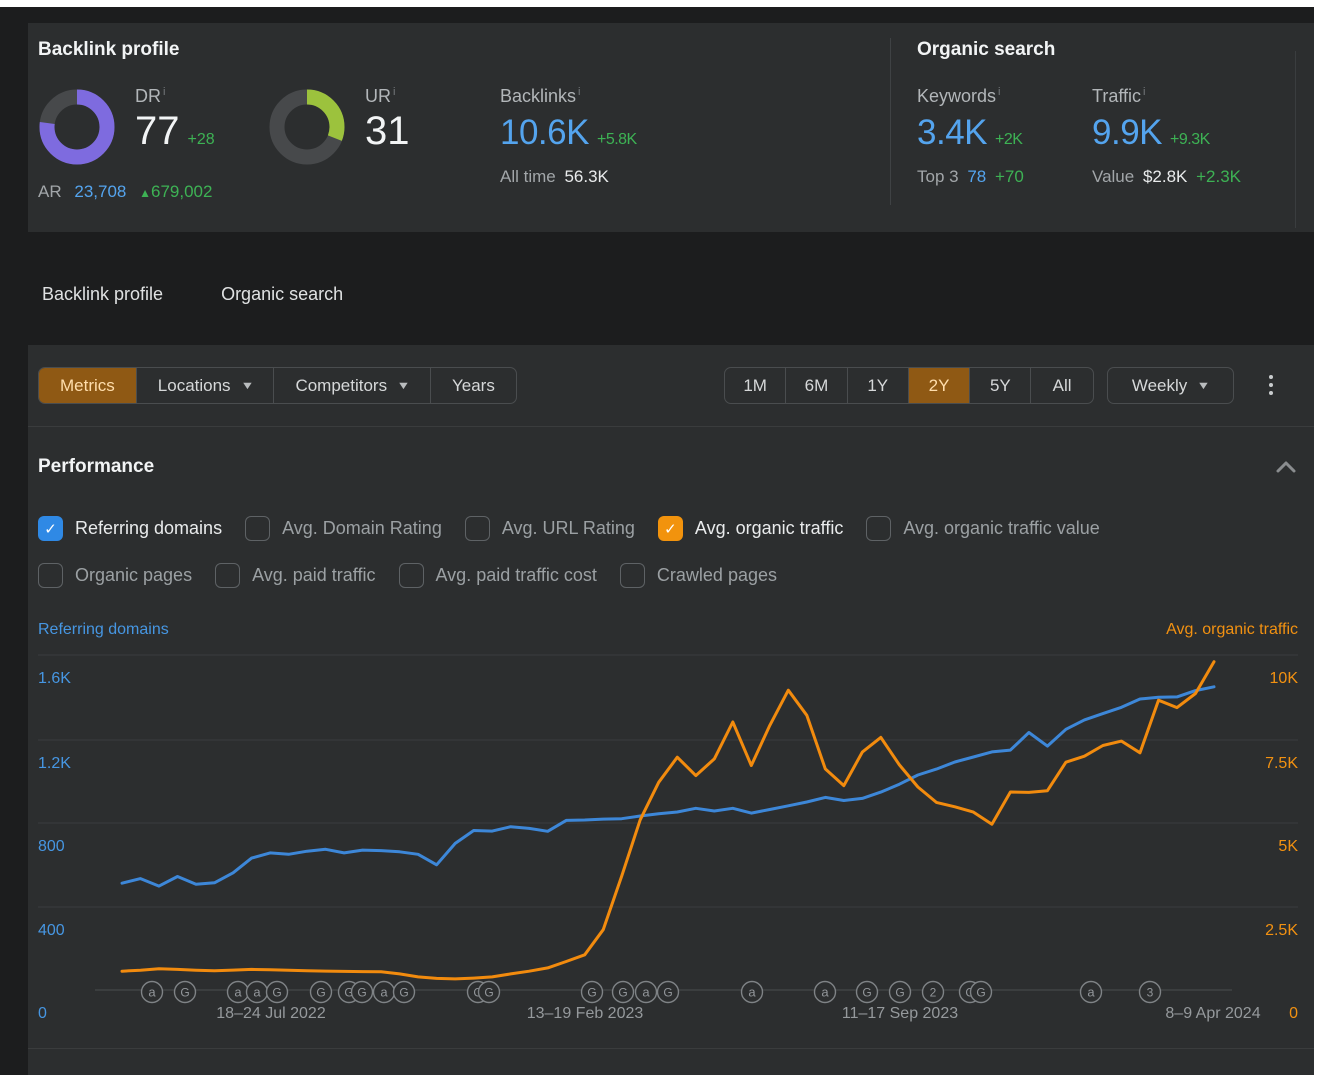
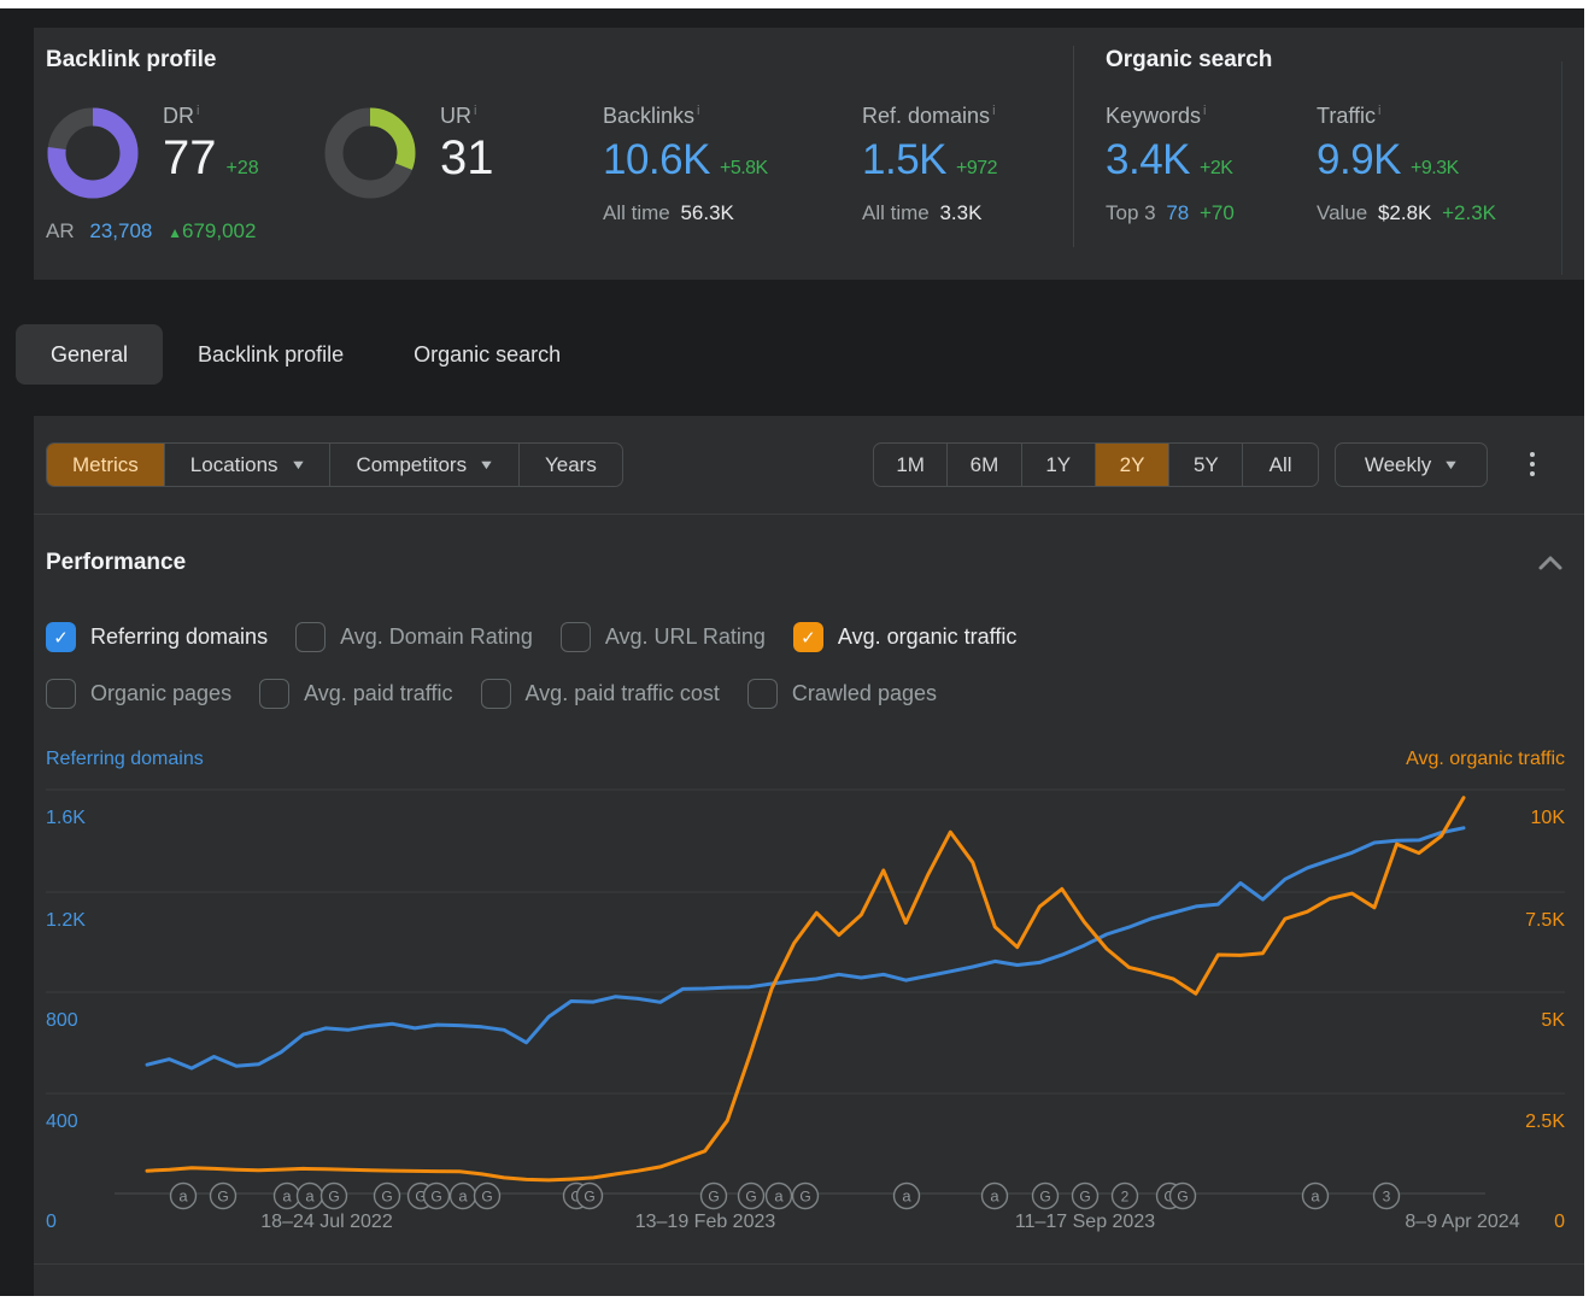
  Backlink profile
  DR i
  77 +28
  AR 23,708 ▲679,002
  UR i
  31
  Backlinks i
  10.6K +5.8K
  All time 56.3K
+ Ref. domains i
+ 1.5K +972
+ All time 3.3K
  Organic search
  Keywords i
  3.4K +2K
  Top 3 78 +70
  Traffic i
  9.9K +9.3K
  Value $2.8K +2.3K
+ General
  Backlink profile
  Organic search
  Metrics
  Locations
  ▼
  Competitors
  ▼
  Years
  1M
  6M
  1Y
  2Y
  5Y
  All
  Weekly
  ▼
  Performance
  ✓
  Referring domains
  Avg. Domain Rating
  Avg. URL Rating
  ✓
  Avg. organic traffic
- Avg. organic traffic value
  Organic pages
  Avg. paid traffic
  Avg. paid traffic cost
  Crawled pages
  Referring domains
  Avg. organic traffic
  a
  G
  a
  a
  G
  G
  G
  G
  a
  G
  G
  G
  G
  a
  G
  a
  a
  G
  G
  2
  G
  a
  3
  1.6K
  10K
  1.2K
  7.5K
  800
  5K
  400
  2.5K
  0
  0
  18–24 Jul 2022
  13–19 Feb 2023
  11–17 Sep 2023
  8–9 Apr 2024
